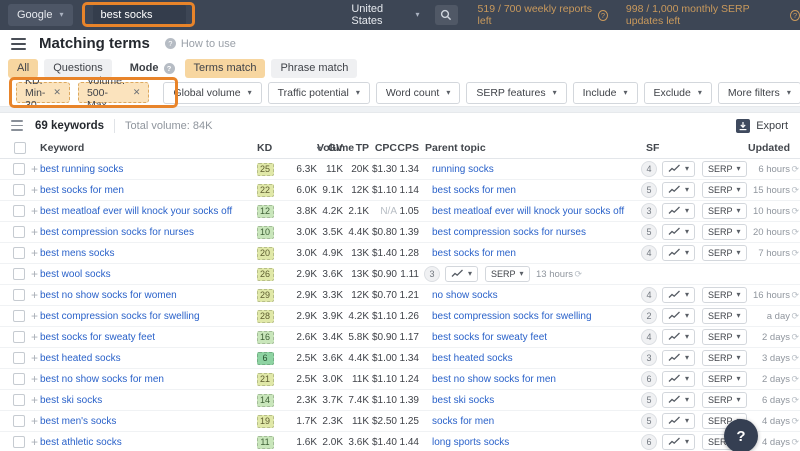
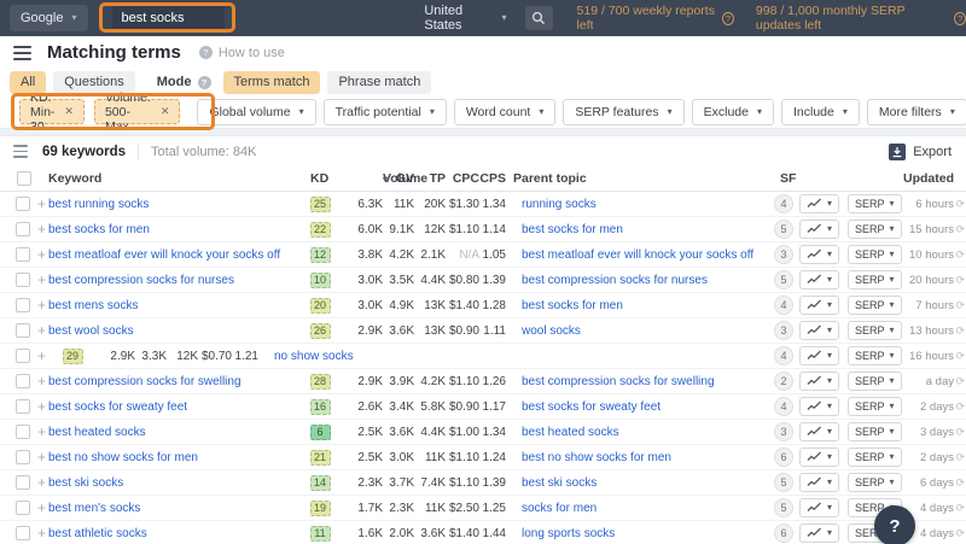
  Google
  ▾
  best socks
  United States
  ▾
  519 / 700 weekly reports left
  ?
  998 / 1,000 monthly SERP updates left
  ?
  Matching terms
  ?
  How to use
  All
  Questions
  Mode
  ?
  Terms match
  Phrase match
  KD: Min-30
  ✕
  Volume: 500-Max
  ✕
  Global volume
  ▾
  Traffic potential
  ▾
  Word count
  ▾
  SERP features
  ▾
- Include
+ Exclude
  ▾
- Exclude
+ Include
  ▾
  More filters
  ▾
  69 keywords
  Total volume: 84K
  Export
  Keyword
  KD
  Volume
  ▾
  GV
  TP
  CPC
  CPS
  Parent topic
  SF
  Updated
  +
  best running socks
  25
  6.3K
  11K
  20K
  $1.30
  1.34
  running socks
  4
  ▾
  SERP
  ▾
  6 hours
  ⟳
  +
  best socks for men
  22
  6.0K
  9.1K
  12K
  $1.10
  1.14
  best socks for men
  5
  ▾
  SERP
  ▾
  15 hours
  ⟳
  +
  best meatloaf ever will knock your socks off
  12
  3.8K
  4.2K
  2.1K
  N/A
  1.05
  best meatloaf ever will knock your socks off
  3
  ▾
  SERP
  ▾
  10 hours
  ⟳
  +
  best compression socks for nurses
  10
  3.0K
  3.5K
  4.4K
  $0.80
  1.39
  best compression socks for nurses
  5
  ▾
  SERP
  ▾
  20 hours
  ⟳
  +
  best mens socks
  20
  3.0K
  4.9K
  13K
  $1.40
  1.28
  best socks for men
  4
  ▾
  SERP
  ▾
  7 hours
  ⟳
  +
  best wool socks
  26
  2.9K
  3.6K
  13K
  $0.90
  1.11
+ wool socks
  3
  ▾
  SERP
  ▾
  13 hours
  ⟳
  +
- best no show socks for women
  29
  2.9K
  3.3K
  12K
  $0.70
  1.21
  no show socks
  4
  ▾
  SERP
  ▾
  16 hours
  ⟳
  +
  best compression socks for swelling
  28
  2.9K
  3.9K
  4.2K
  $1.10
  1.26
  best compression socks for swelling
  2
  ▾
  SERP
  ▾
  a day
  ⟳
  +
  best socks for sweaty feet
  16
  2.6K
  3.4K
  5.8K
  $0.90
  1.17
  best socks for sweaty feet
  4
  ▾
  SERP
  ▾
  2 days
  ⟳
  +
  best heated socks
  6
  2.5K
  3.6K
  4.4K
  $1.00
  1.34
  best heated socks
  3
  ▾
  SERP
  ▾
  3 days
  ⟳
  +
  best no show socks for men
  21
  2.5K
  3.0K
  11K
  $1.10
  1.24
  best no show socks for men
  6
  ▾
  SERP
  ▾
  2 days
  ⟳
  +
  best ski socks
  14
  2.3K
  3.7K
  7.4K
  $1.10
  1.39
  best ski socks
  5
  ▾
  SERP
  ▾
  6 days
  ⟳
  +
  best men's socks
  19
  1.7K
  2.3K
  11K
  $2.50
  1.25
  socks for men
  5
  ▾
  SERP
  4 days
  ⟳
  +
  best athletic socks
  11
  1.6K
  2.0K
  3.6K
  $1.40
  1.44
  long sports socks
  6
  ▾
  SER
  4 days
  ⟳
  ?
